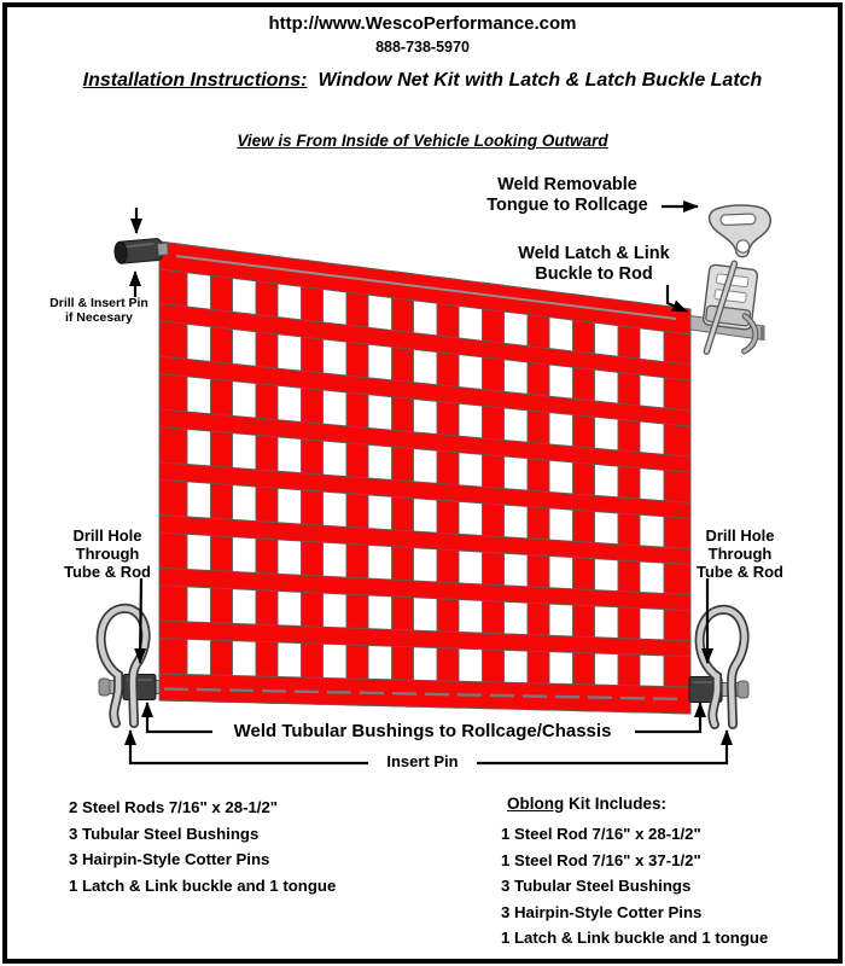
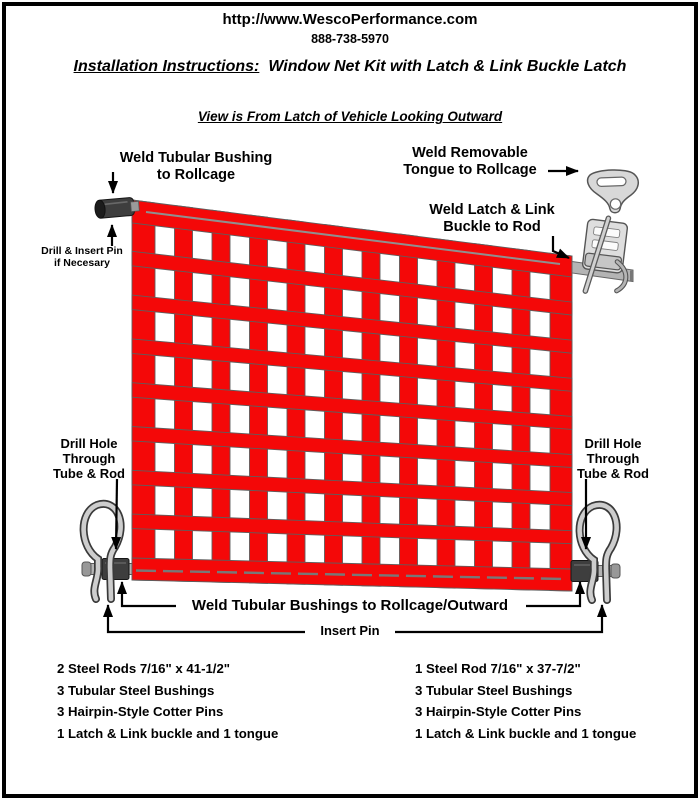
  http://www.WescoPerformance.com
  888-738-5970
- Installation Instructions: Window Net Kit with Latch & Latch Buckle Latch
+ Installation Instructions: Window Net Kit with Latch & Link Buckle Latch
- View is From Inside of Vehicle Looking Outward
+ View is From Latch of Vehicle Looking Outward
+ Weld Tubular Bushing
+ to Rollcage
  Drill & Insert Pin
  if Necesary
  Weld Removable
  Tongue to Rollcage
  Weld Latch & Link
  Buckle to Rod
  Drill Hole
  Through
  Tube & Rod
  Drill Hole
  Through
  Tube & Rod
- Weld Tubular Bushings to Rollcage/Chassis
+ Weld Tubular Bushings to Rollcage/Outward
  Insert Pin
- 2 Steel Rods 7/16" x 28-1/2"
+ 2 Steel Rods 7/16" x 41-1/2"
  3 Tubular Steel Bushings
  3 Hairpin-Style Cotter Pins
  1 Latch & Link buckle and 1 tongue
- Oblong Kit Includes:
- 1 Steel Rod 7/16" x 28-1/2"
- 1 Steel Rod 7/16" x 37-1/2"
+ 1 Steel Rod 7/16" x 37-7/2"
  3 Tubular Steel Bushings
  3 Hairpin-Style Cotter Pins
  1 Latch & Link buckle and 1 tongue
